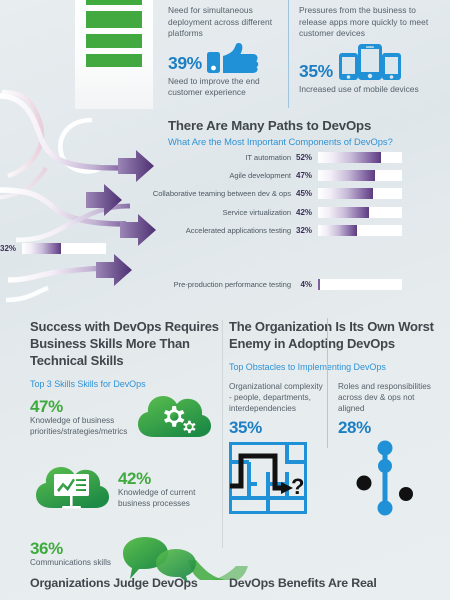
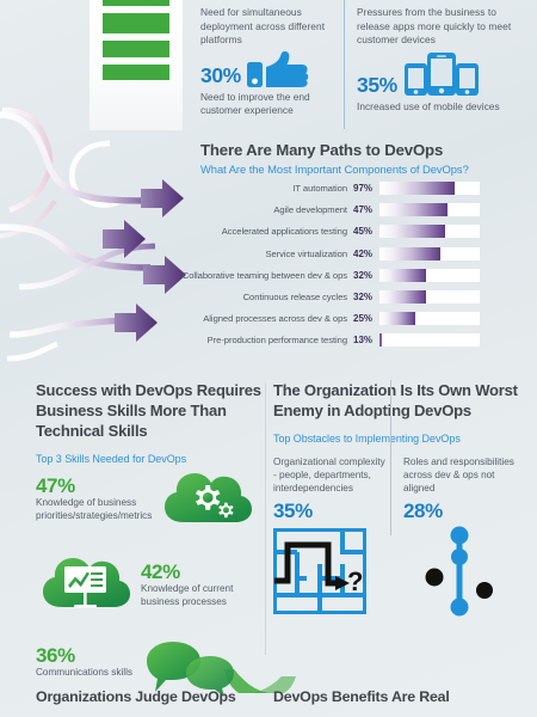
  Need for simultaneous deployment across different platforms
- 39%
+ 30%
  Need to improve the end customer experience
  Pressures from the business to release apps more quickly to meet customer devices
  35%
  Increased use of mobile devices
  There Are Many Paths to DevOps
  What Are the Most Important Components of DevOps?
  IT automation
- 52%
+ 97%
  Agile development
  47%
- Collaborative teaming between dev & ops
+ Accelerated applications testing
  45%
  Service virtualization
  42%
- Accelerated applications testing
+ Collaborative teaming between dev & ops
  32%
+ Continuous release cycles
  32%
+ Aligned processes across dev & ops
+ 25%
  Pre-production performance testing
- 4%
+ 13%
  Success with DevOps Requires Business Skills More Than Technical Skills
- Top 3 Skills Skills for DevOps
+ Top 3 Skills Needed for DevOps
  47%
  Knowledge of business priorities/strategies/metrics
  42%
  Knowledge of current business processes
  36%
  Communications skills
  The Organization Is Its Own Worst Enemy in Adoptng DevOps
  Top Obstacles to Implementing DevOps
  Organizational complexity - people, departments, interdependencies
  35%
  ?
  Roles and responsibilities across dev & ops not aligned
  28%
  Organizations Judge DevOps
  DevOps Benefits Are Real
